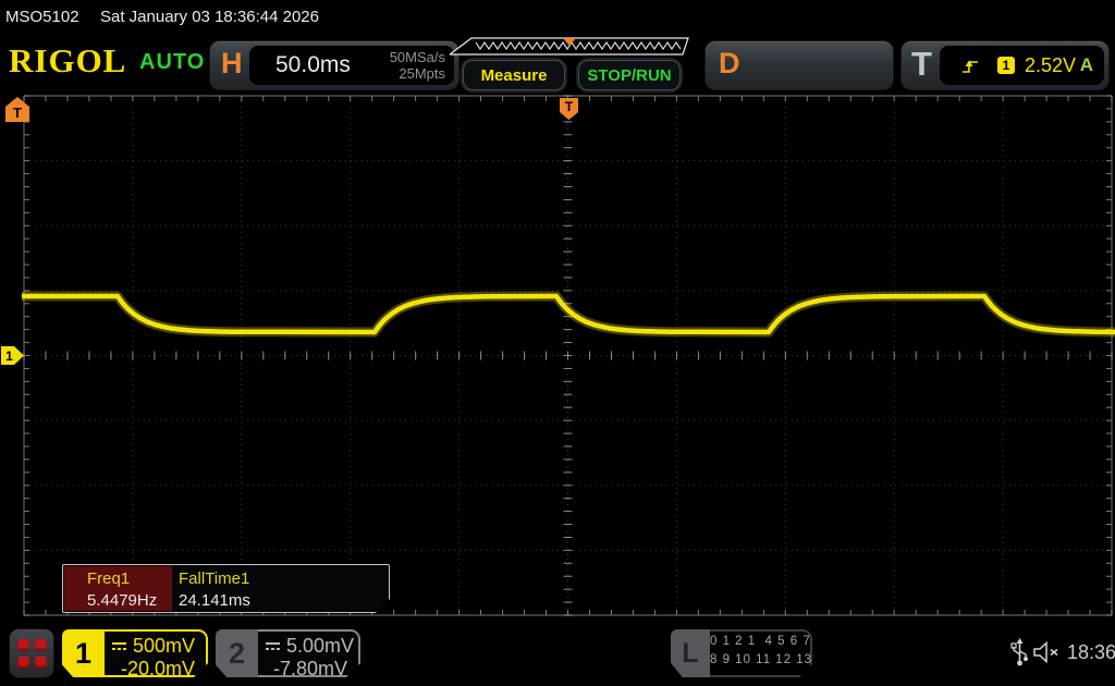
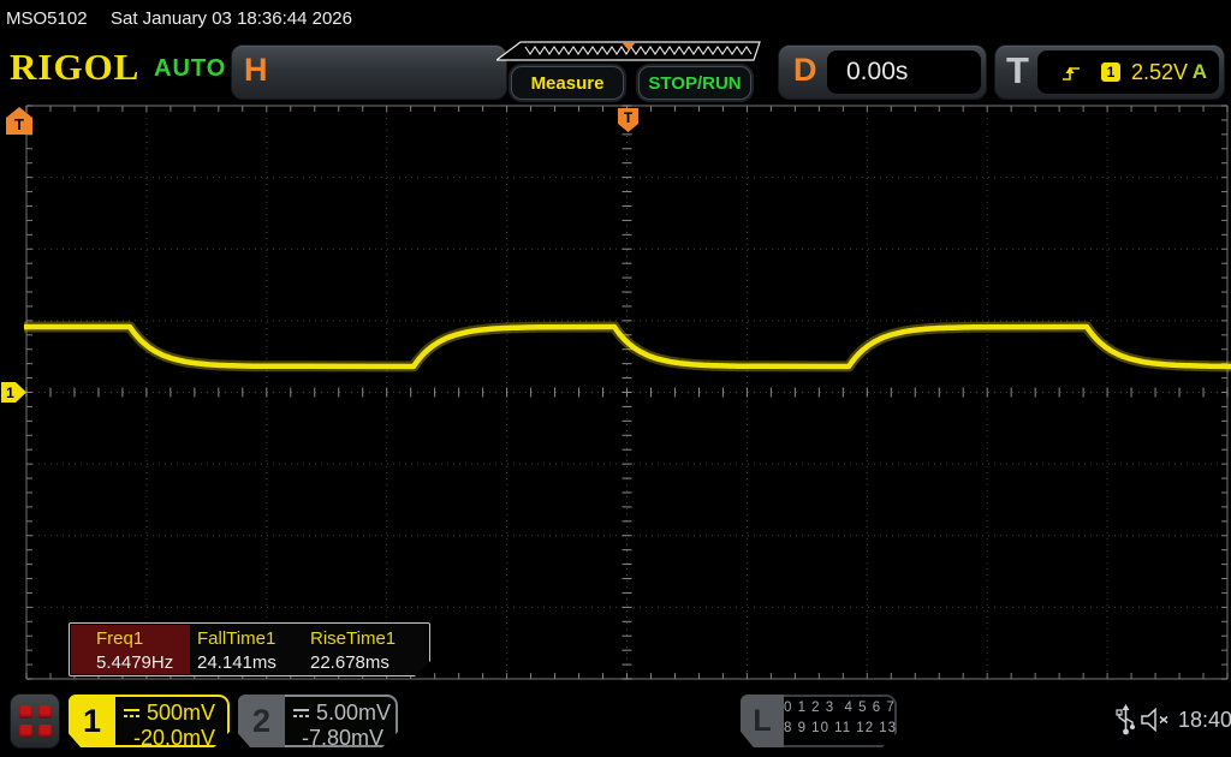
  MSO5102
  Sat January 03 18:36:44 2026
  RIGOL
  AUTO
  H
- 50.0ms
- 50MSa/s
- 25Mpts
  Measure
  STOP/RUN
  D
+ 0.00s
  T
  1
  2.52V
  A
  T
  T
  1
  Freq1
  5.4479Hz
  FallTime1
  24.141ms
+ RiseTime1
+ 22.678ms
  1
  500mV
  -20.0mV
  2
  5.00mV
  -7.80mV
  L
- 0 1 2 1 4 5 6 7
+ 0 1 2 3 4 5 6 7
  8 9 10 11 12 13
- 18:36
+ 18:40
